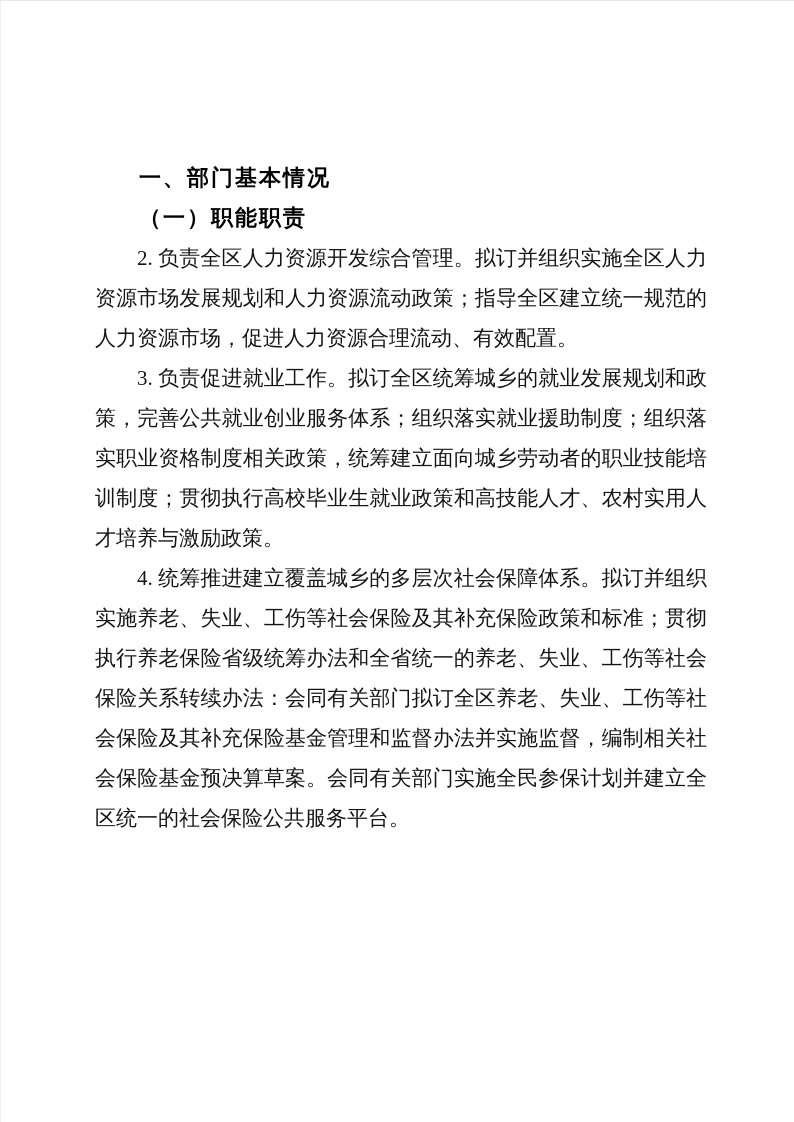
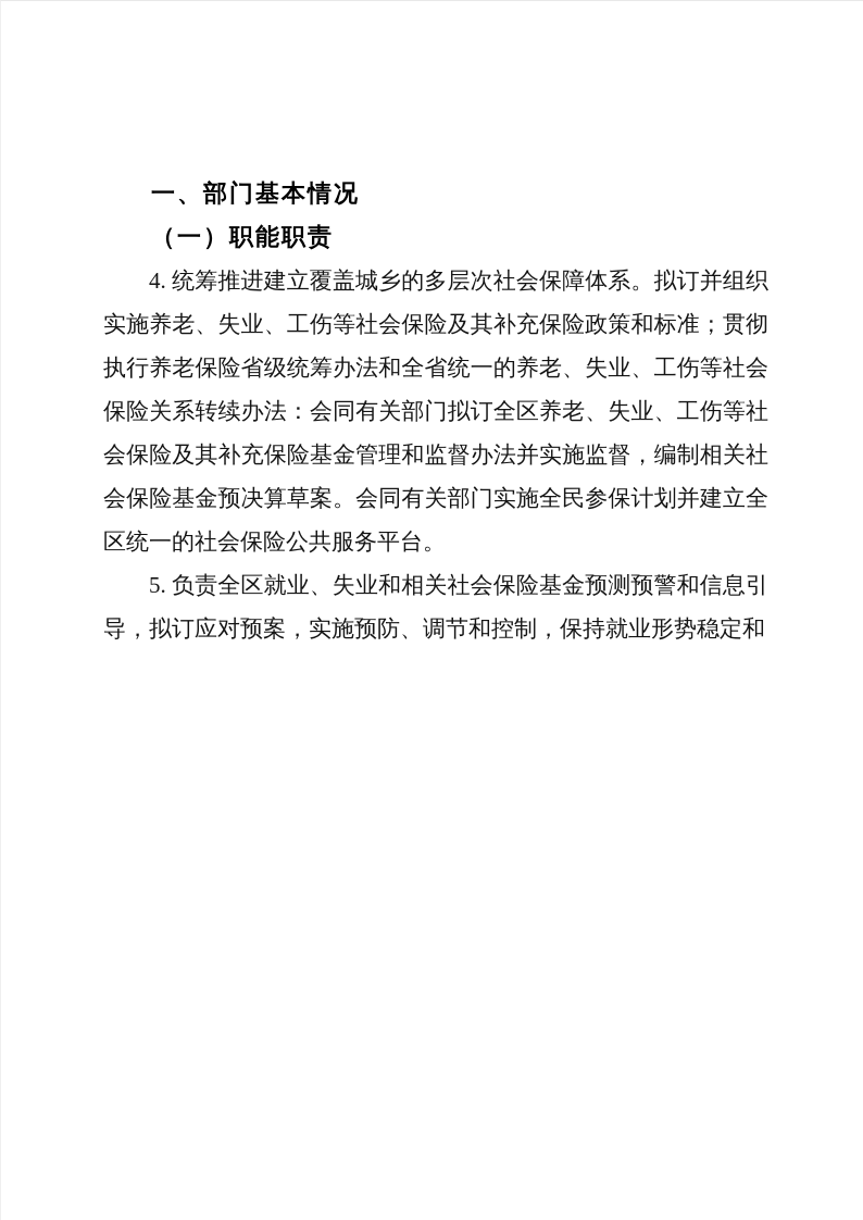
  一、部门基本情况
  （一）职能职责
- 2. 负责全区人力资源开发综合管理。拟订并组织实施全区人力资源市场发展规划和人力资源流动政策；指导全区建立统一规范的人力资源市场，促进人力资源合理流动、有效配置。
- 3. 负责促进就业工作。拟订全区统筹城乡的就业发展规划和政策，完善公共就业创业服务体系；组织落实就业援助制度；组织落实职业资格制度相关政策，统筹建立面向城乡劳动者的职业技能培训制度；贯彻执行高校毕业生就业政策和高技能人才、农村实用人才培养与激励政策。
  4. 统筹推进建立覆盖城乡的多层次社会保障体系。拟订并组织实施养老、失业、工伤等社会保险及其补充保险政策和标准；贯彻执行养老保险省级统筹办法和全省统一的养老、失业、工伤等社会保险关系转续办法：会同有关部门拟订全区养老、失业、工伤等社会保险及其补充保险基金管理和监督办法并实施监督，编制相关社会保险基金预决算草案。会同有关部门实施全民参保计划并建立全区统一的社会保险公共服务平台。
+ 5. 负责全区就业、失业和相关社会保险基金预测预警和信息引导，拟订应对预案，实施预防、调节和控制，保持就业形势稳定和
